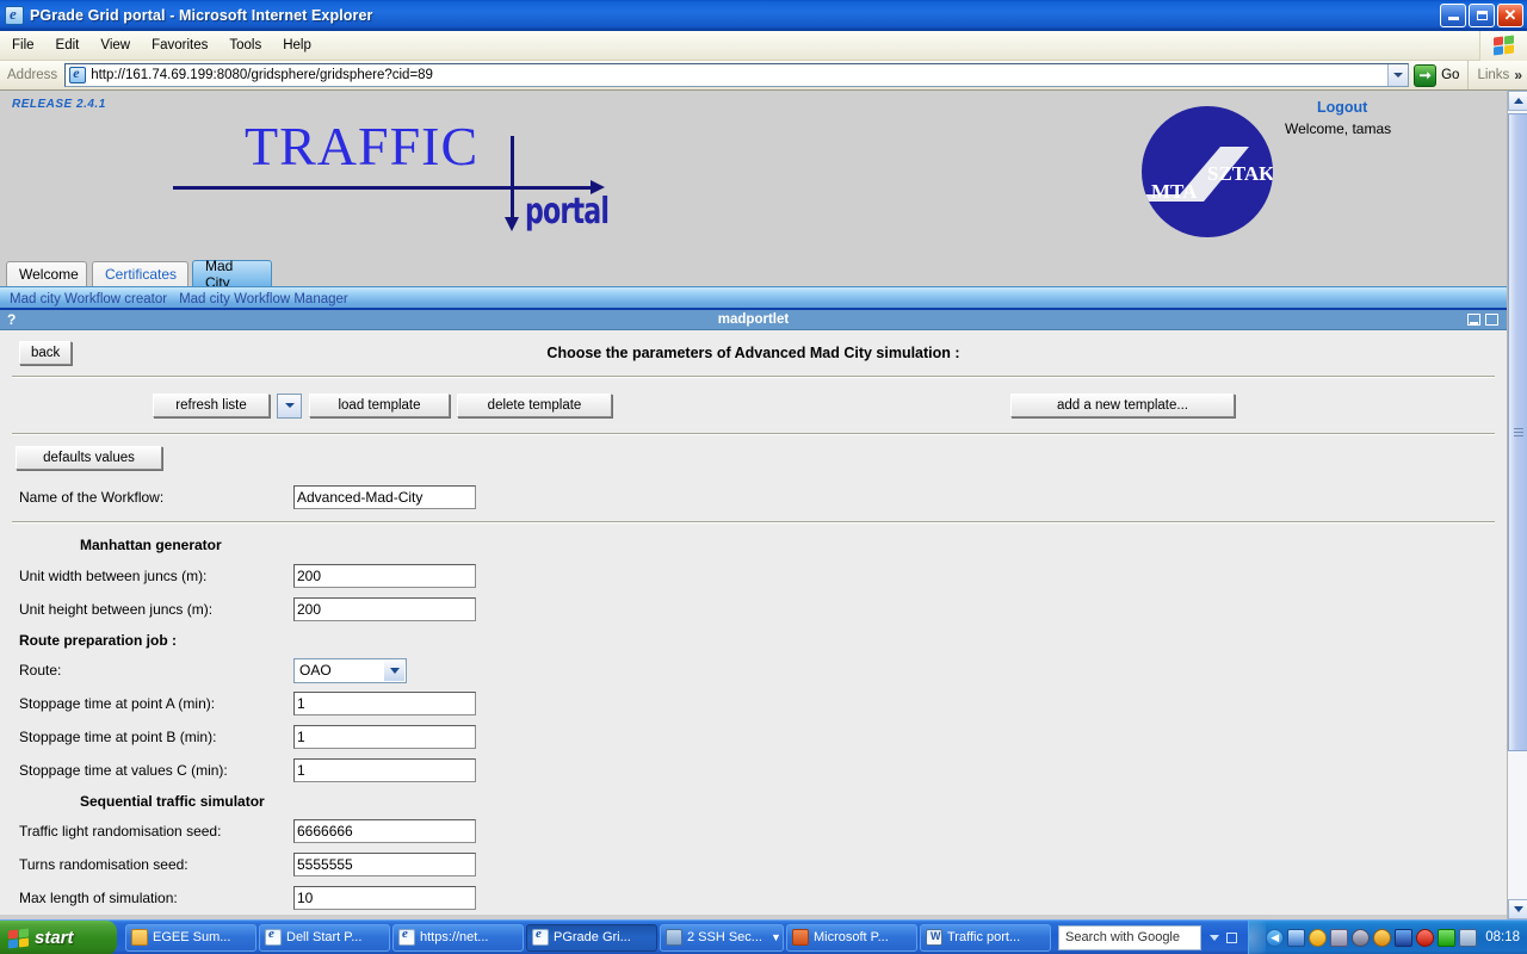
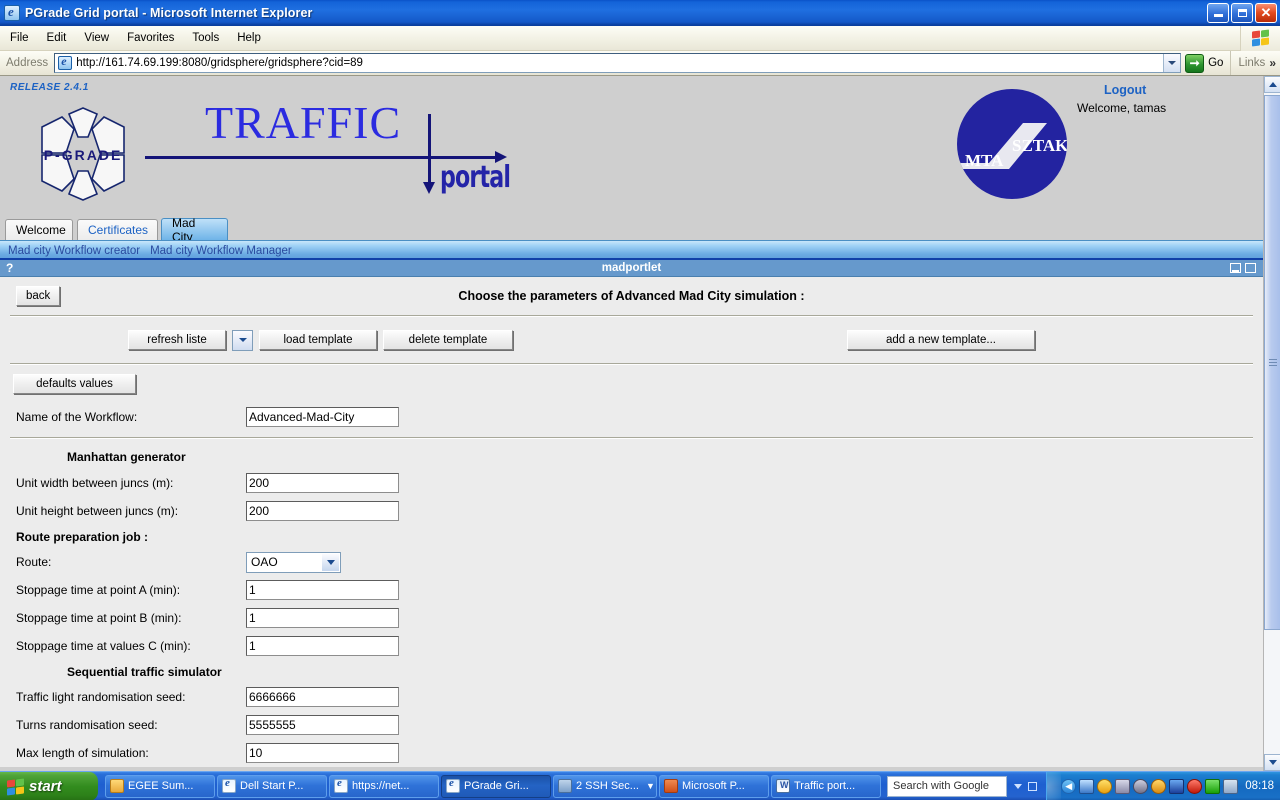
  PGrade Grid portal - Microsoft Internet Explorer
  ✕
  File
  Edit
  View
  Favorites
  Tools
  Help
  Address
  http://161.74.69.199:8080/gridsphere/gridsphere?cid=89
  ➞
  Go
  Links
  »
  RELEASE 2.4.1
+ P-GRADE
  TRAFFIC
  portal
  MTA
  SZTAK
  Logout
  Welcome, tamas
  Welcome
  Certificates
  Mad City
  Mad city Workflow creator
  Mad city Workflow Manager
  ?
  madportlet
  back
  Choose the parameters of Advanced Mad City simulation :
  refresh liste
  load template
  delete template
  add a new template...
  defaults values
  Name of the Workflow:
  Advanced-Mad-City
  Manhattan generator
  Unit width between juncs (m):
  200
  Unit height between juncs (m):
  200
  Route preparation job :
  Route:
  OAO
  Stoppage time at point A (min):
  1
  Stoppage time at point B (min):
  1
  Stoppage time at values C (min):
  1
  Sequential traffic simulator
  Traffic light randomisation seed:
  6666666
  Turns randomisation seed:
  5555555
  Max length of simulation:
  10
  start
  EGEE Sum...
  Dell Start P...
  https://net...
  PGrade Gri...
  2 SSH Sec...
  ▼
  Microsoft P...
  Traffic port...
  Search with Google
  ◀
  08:18
